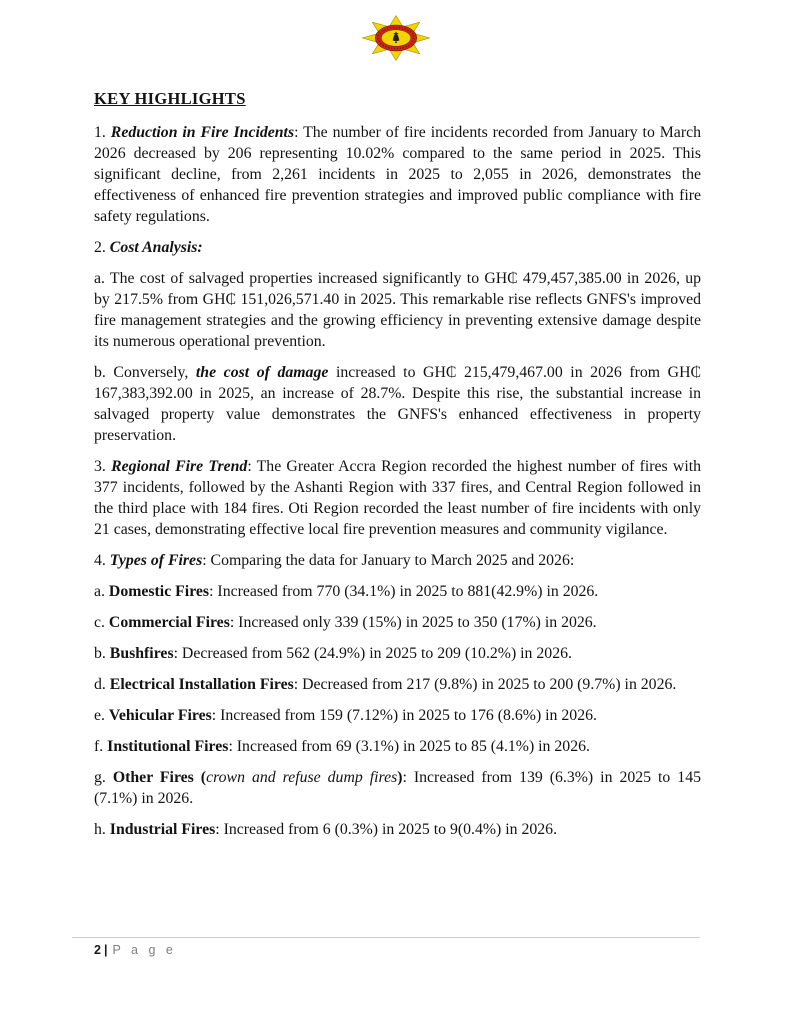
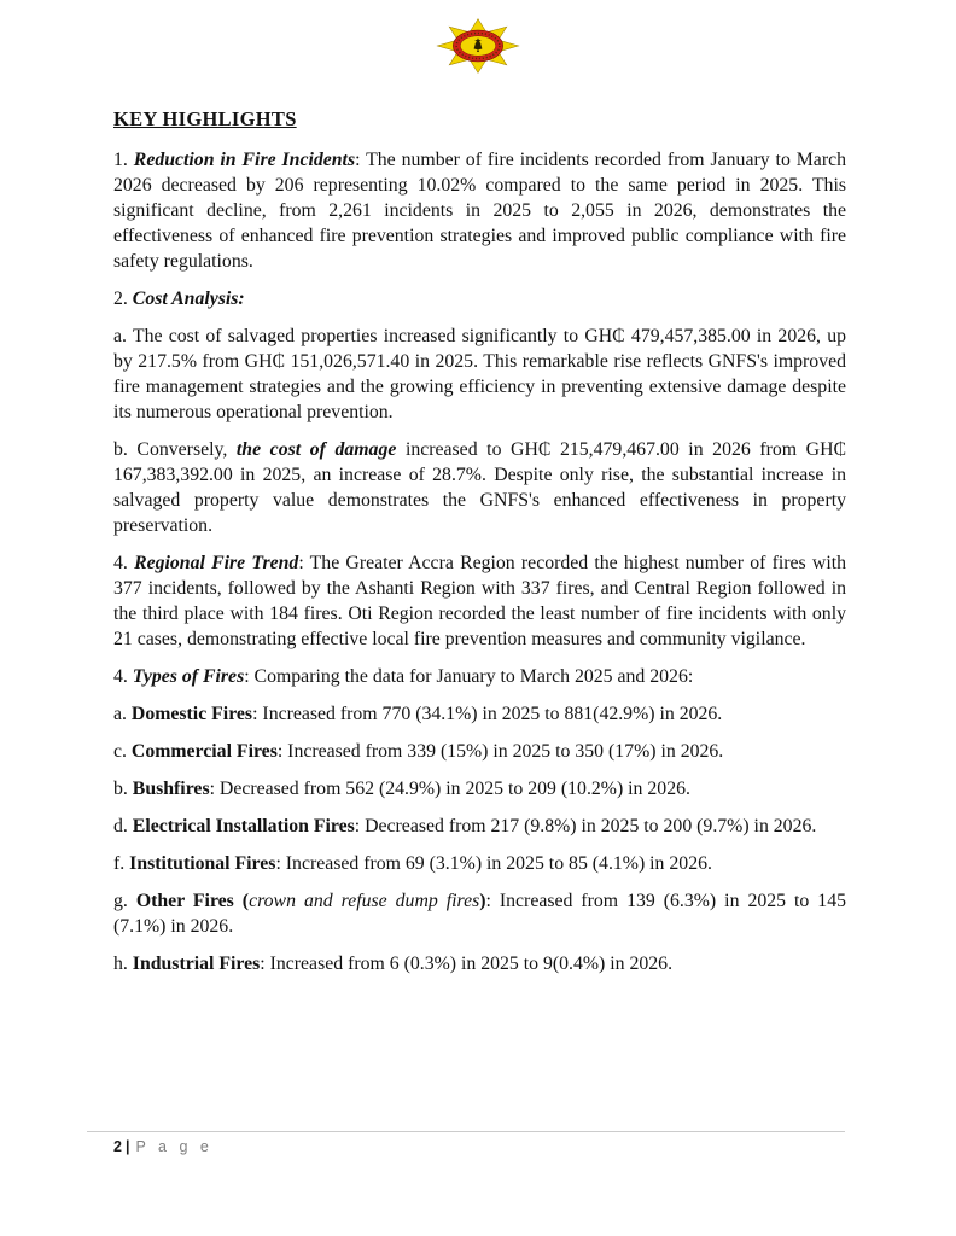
  KEY HIGHLIGHTS
  1. Reduction in Fire Incidents: The number of fire incidents recorded from January to March 2026 decreased by 206 representing 10.02% compared to the same period in 2025. This significant decline, from 2,261 incidents in 2025 to 2,055 in 2026, demonstrates the effectiveness of enhanced fire prevention strategies and improved public compliance with fire safety regulations.
  2. Cost Analysis:
  a. The cost of salvaged properties increased significantly to GH₵ 479,457,385.00 in 2026, up by 217.5% from GH₵ 151,026,571.40 in 2025. This remarkable rise reflects GNFS's improved fire management strategies and the growing efficiency in preventing extensive damage despite its numerous operational prevention.
- b. Conversely, the cost of damage increased to GH₵ 215,479,467.00 in 2026 from GH₵ 167,383,392.00 in 2025, an increase of 28.7%. Despite this rise, the substantial increase in salvaged property value demonstrates the GNFS's enhanced effectiveness in property preservation.
+ b. Conversely, the cost of damage increased to GH₵ 215,479,467.00 in 2026 from GH₵ 167,383,392.00 in 2025, an increase of 28.7%. Despite only rise, the substantial increase in salvaged property value demonstrates the GNFS's enhanced effectiveness in property preservation.
- 3. Regional Fire Trend: The Greater Accra Region recorded the highest number of fires with 377 incidents, followed by the Ashanti Region with 337 fires, and Central Region followed in the third place with 184 fires. Oti Region recorded the least number of fire incidents with only 21 cases, demonstrating effective local fire prevention measures and community vigilance.
+ 4. Regional Fire Trend: The Greater Accra Region recorded the highest number of fires with 377 incidents, followed by the Ashanti Region with 337 fires, and Central Region followed in the third place with 184 fires. Oti Region recorded the least number of fire incidents with only 21 cases, demonstrating effective local fire prevention measures and community vigilance.
  4. Types of Fires: Comparing the data for January to March 2025 and 2026:
  a. Domestic Fires: Increased from 770 (34.1%) in 2025 to 881(42.9%) in 2026.
- c. Commercial Fires: Increased only 339 (15%) in 2025 to 350 (17%) in 2026.
+ c. Commercial Fires: Increased from 339 (15%) in 2025 to 350 (17%) in 2026.
  b. Bushfires: Decreased from 562 (24.9%) in 2025 to 209 (10.2%) in 2026.
  d. Electrical Installation Fires: Decreased from 217 (9.8%) in 2025 to 200 (9.7%) in 2026.
- e. Vehicular Fires: Increased from 159 (7.12%) in 2025 to 176 (8.6%) in 2026.
  f. Institutional Fires: Increased from 69 (3.1%) in 2025 to 85 (4.1%) in 2026.
  g. Other Fires (crown and refuse dump fires): Increased from 139 (6.3%) in 2025 to 145 (7.1%) in 2026.
  h. Industrial Fires: Increased from 6 (0.3%) in 2025 to 9(0.4%) in 2026.
  2 | P a g e
